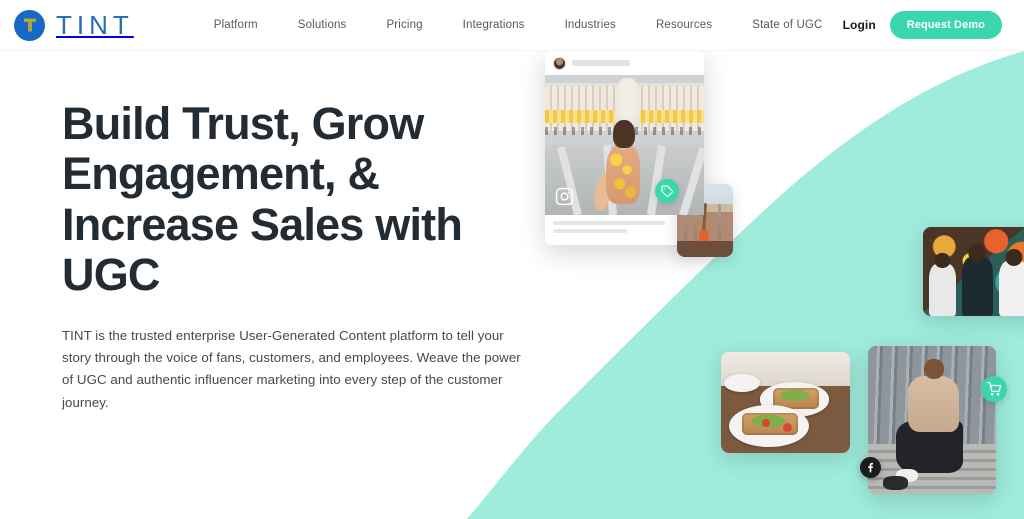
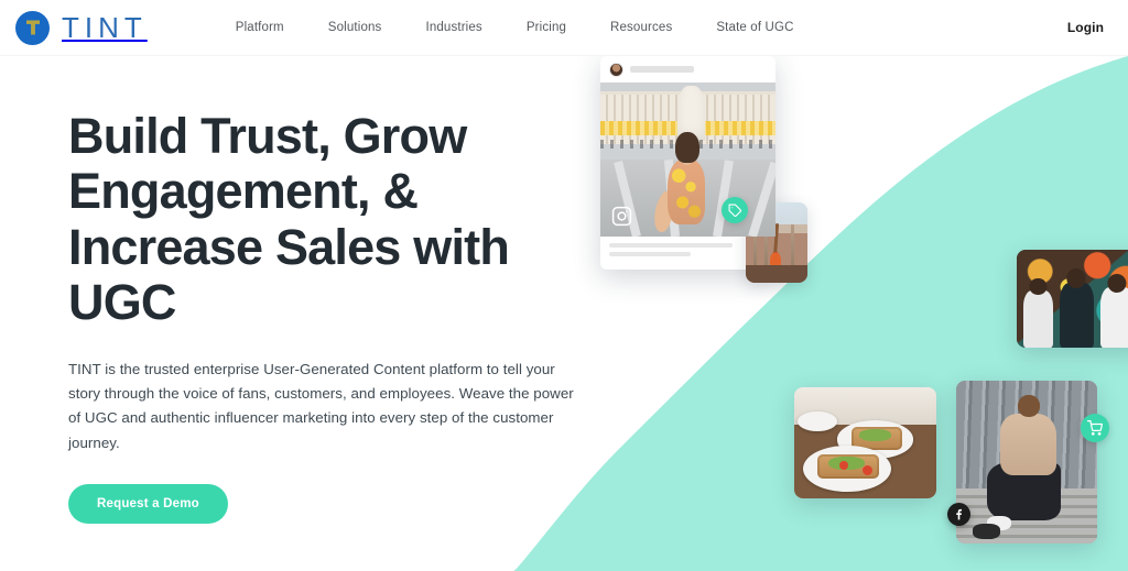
  TINT
  Platform
  Solutions
- Pricing
+ Industries
- Integrations
- Industries
+ Pricing
  Resources
  State of UGC
  Login
- Request Demo
  Build Trust, Grow Engagement, & Increase Sales with UGC
  TINT is the trusted enterprise User-Generated Content platform to tell your story through the voice of fans, customers, and employees. Weave the power of UGC and authentic influencer marketing into every step of the customer journey.
+ Request a Demo
